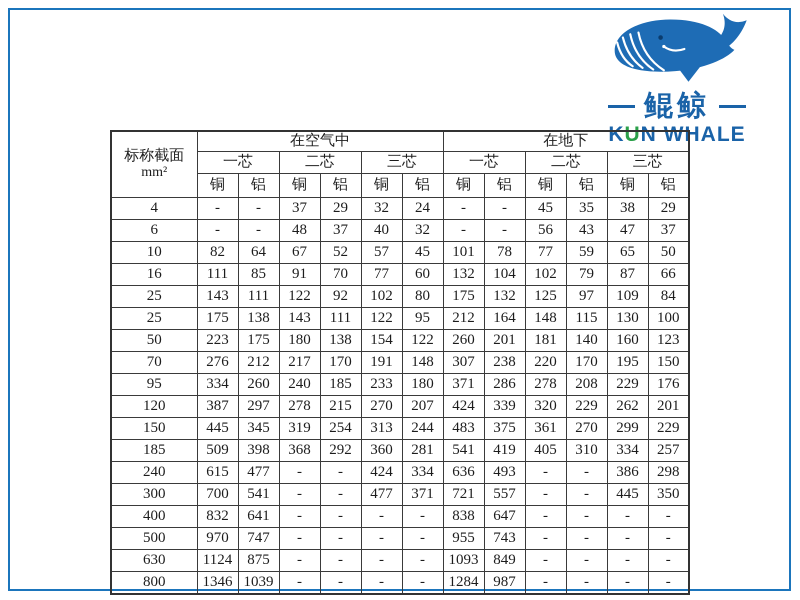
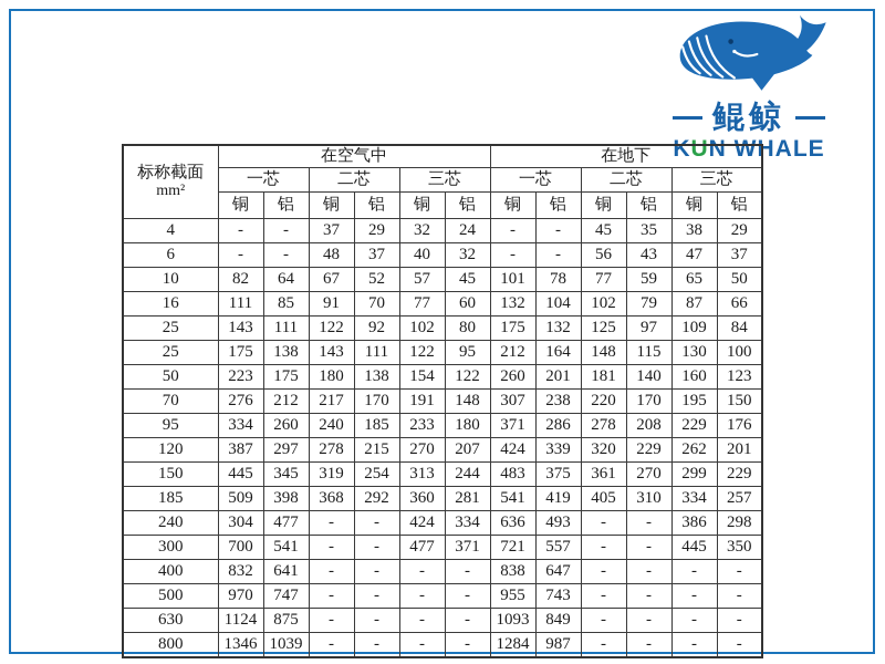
  鲲鲸
  KUN WHALE
  标称截面 mm²	在空气中	在地下
  一芯	二芯	三芯	一芯	二芯	三芯
  铜	铝	铜	铝	铜	铝	铜	铝	铜	铝	铜	铝
  4	-	-	37	29	32	24	-	-	45	35	38	29
  6	-	-	48	37	40	32	-	-	56	43	47	37
  10	82	64	67	52	57	45	101	78	77	59	65	50
  16	111	85	91	70	77	60	132	104	102	79	87	66
  25	143	111	122	92	102	80	175	132	125	97	109	84
  25	175	138	143	111	122	95	212	164	148	115	130	100
  50	223	175	180	138	154	122	260	201	181	140	160	123
  70	276	212	217	170	191	148	307	238	220	170	195	150
  95	334	260	240	185	233	180	371	286	278	208	229	176
  120	387	297	278	215	270	207	424	339	320	229	262	201
  150	445	345	319	254	313	244	483	375	361	270	299	229
  185	509	398	368	292	360	281	541	419	405	310	334	257
- 240	615	477	-	-	424	334	636	493	-	-	386	298
+ 240	304	477	-	-	424	334	636	493	-	-	386	298
  300	700	541	-	-	477	371	721	557	-	-	445	350
  400	832	641	-	-	-	-	838	647	-	-	-	-
  500	970	747	-	-	-	-	955	743	-	-	-	-
  630	1124	875	-	-	-	-	1093	849	-	-	-	-
  800	1346	1039	-	-	-	-	1284	987	-	-	-	-
